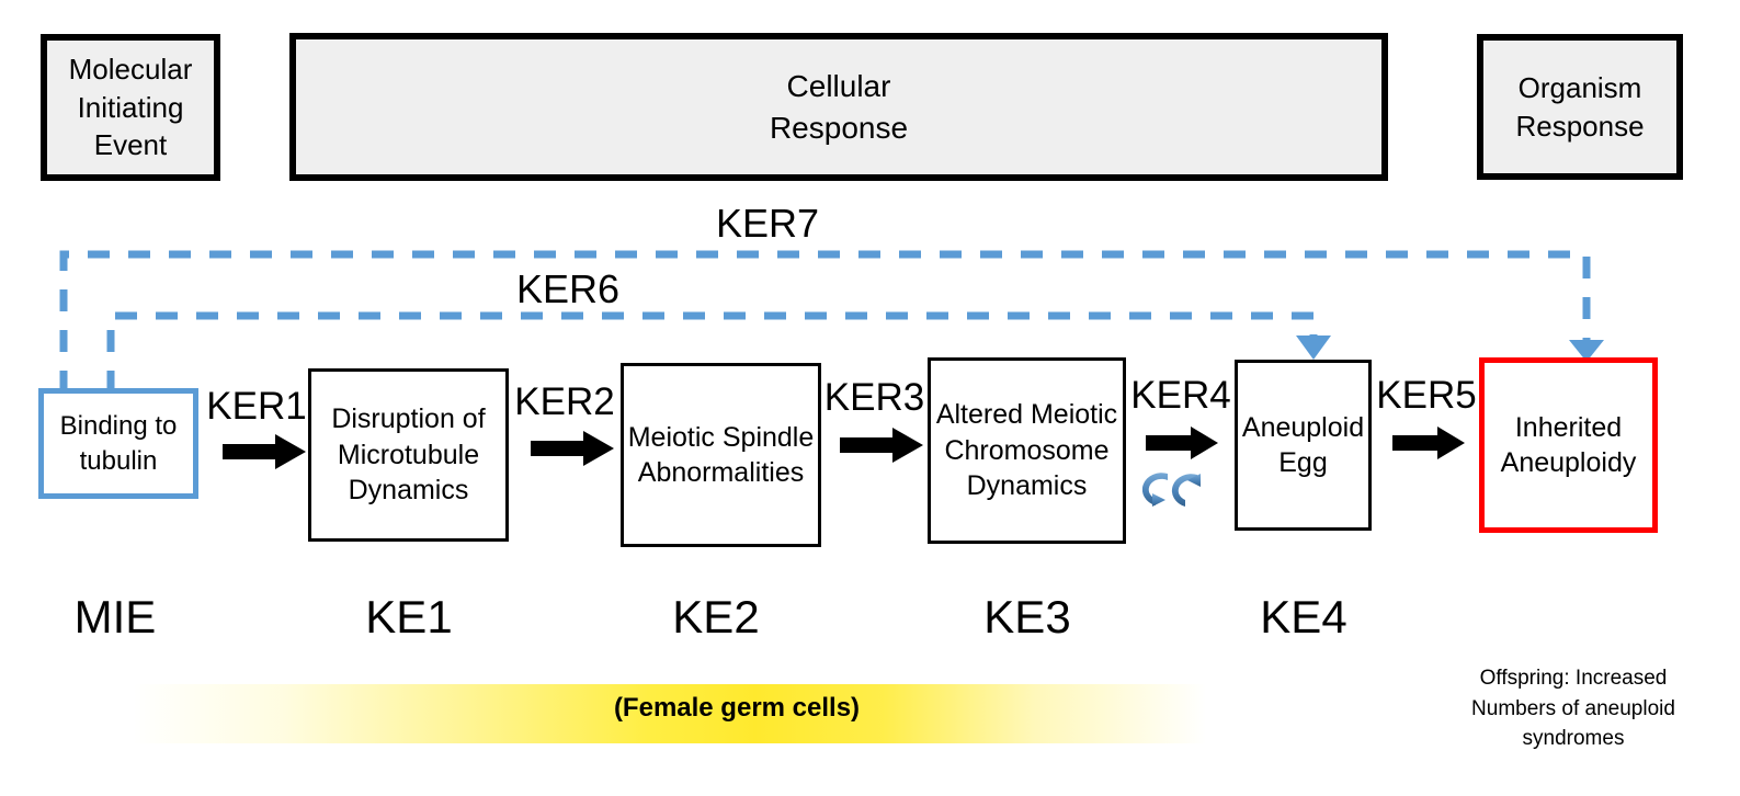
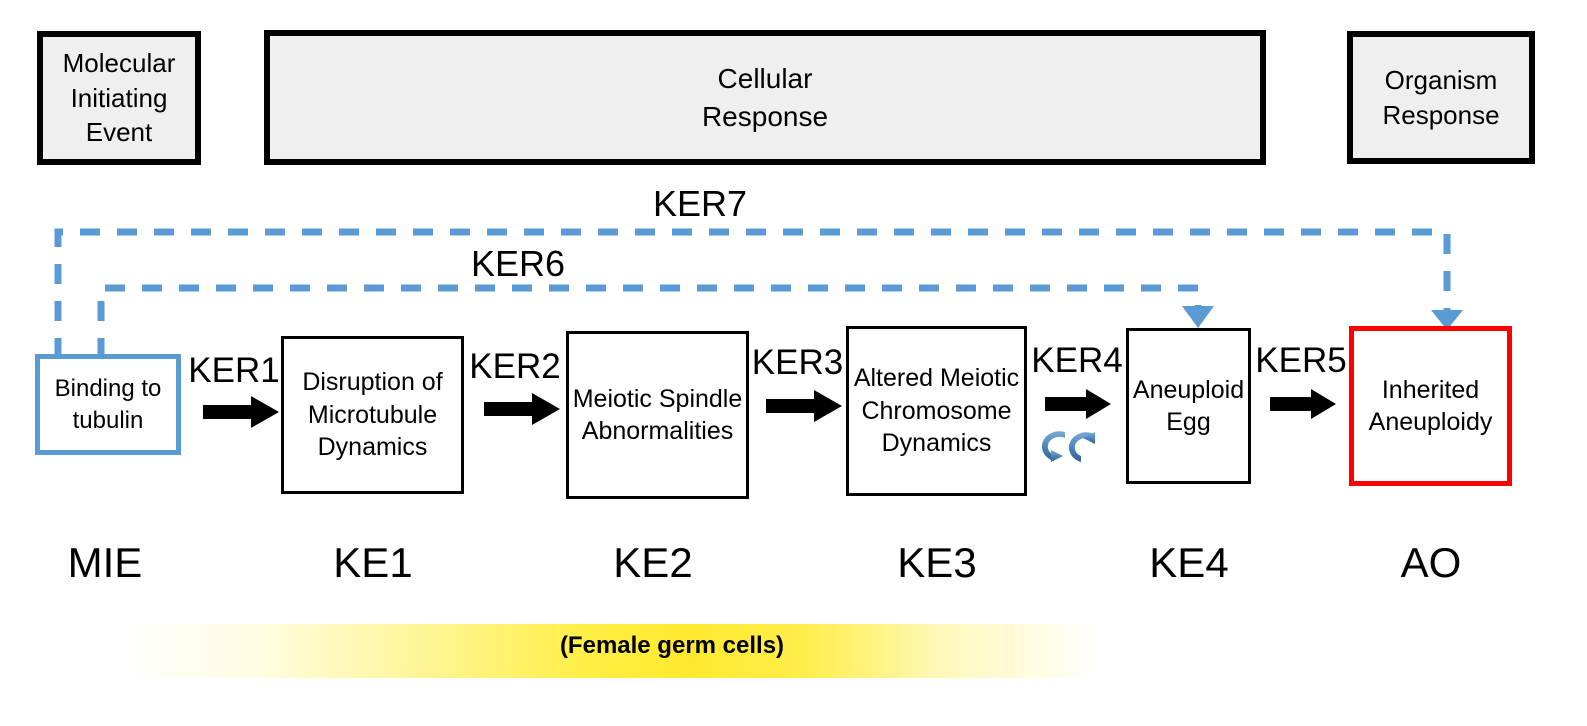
  Molecular
  Initiating
  Event
  Cellular
  Response
  Organism
  Response
  KER7
  KER6
  Binding to
  tubulin
  Disruption of
  Microtubule
  Dynamics
  Meiotic Spindle
  Abnormalities
  Altered Meiotic
  Chromosome
  Dynamics
  Aneuploid
  Egg
  Inherited
  Aneuploidy
  KER1
  KER2
  KER3
  KER4
  KER5
  MIE
  KE1
  KE2
  KE3
  KE4
+ AO
  (Female germ cells)
- Offspring: Increased
- Numbers of aneuploid
- syndromes
